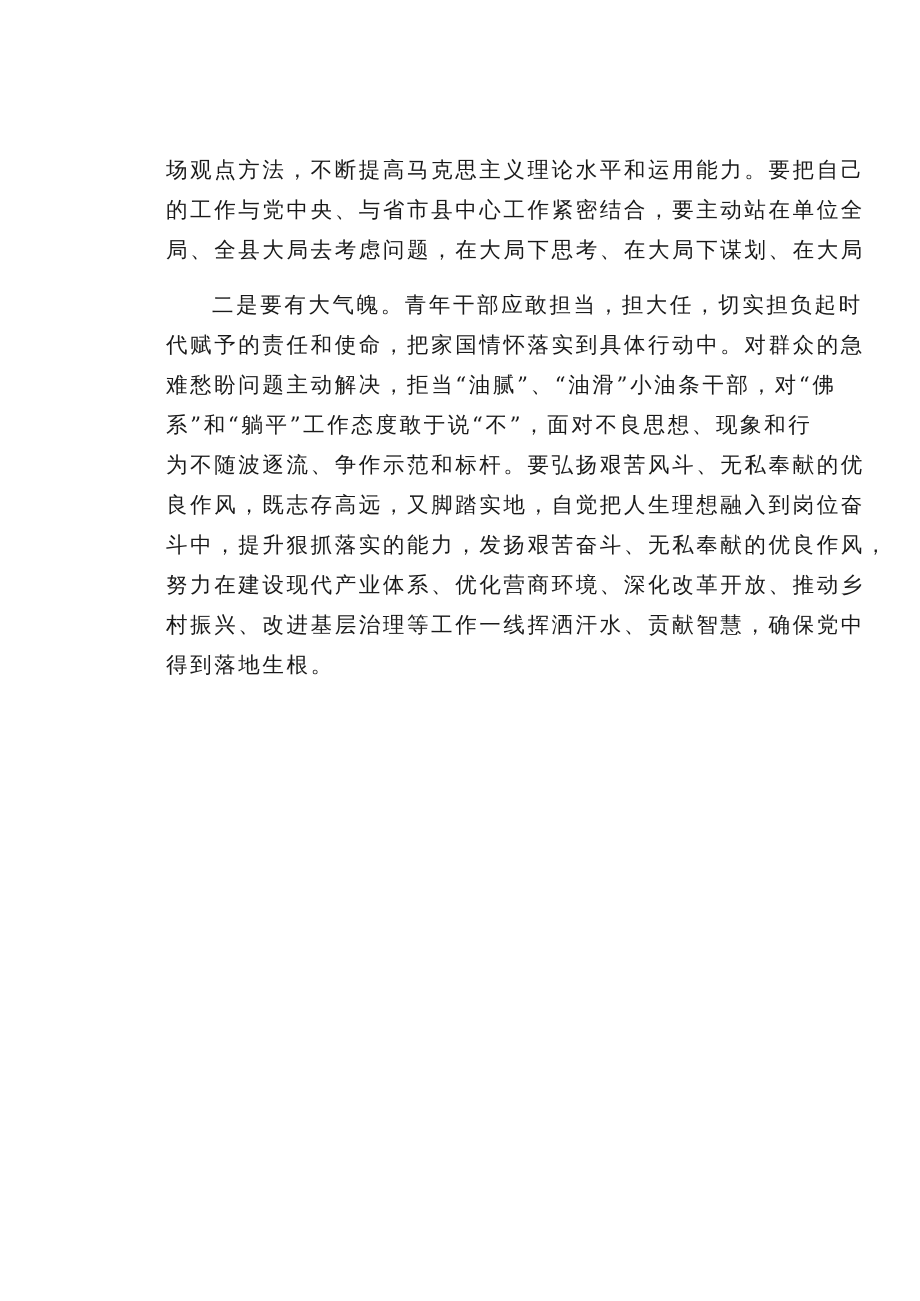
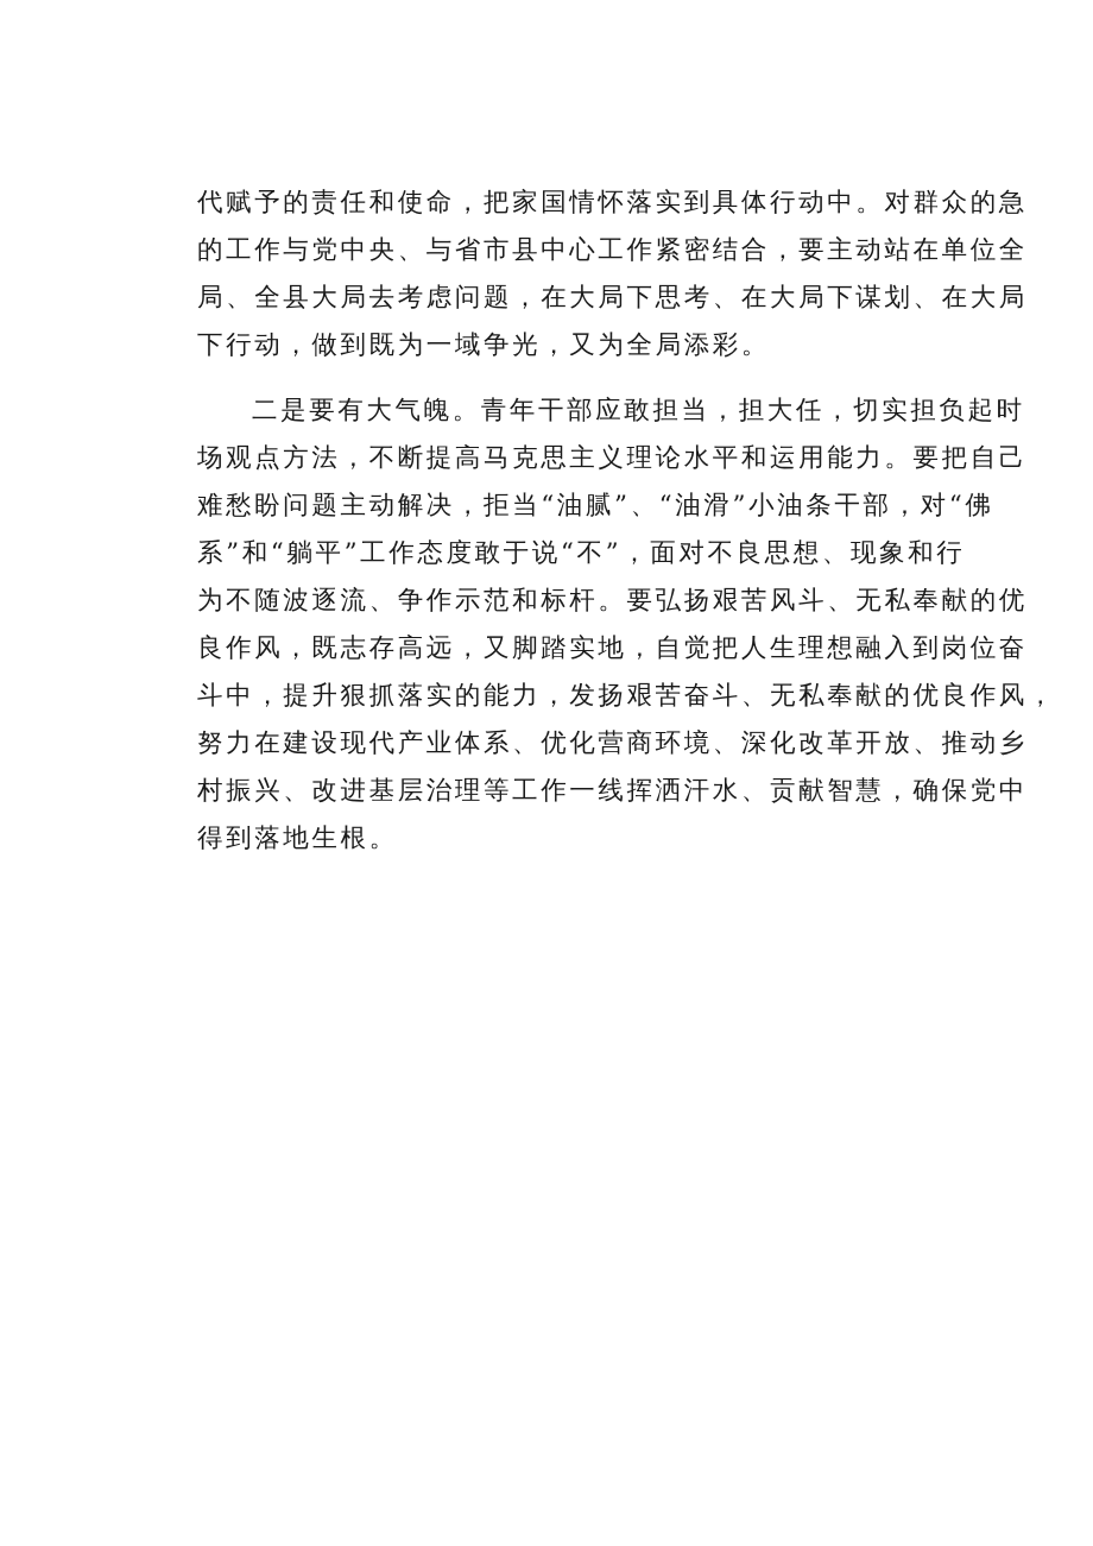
- 场观点方法，不断提高马克思主义理论水平和运用能力。要把自己
+ 代赋予的责任和使命，把家国情怀落实到具体行动中。对群众的急
  的工作与党中央、与省市县中心工作紧密结合，要主动站在单位全
  局、全县大局去考虑问题，在大局下思考、在大局下谋划、在大局
+ 下行动，做到既为一域争光，又为全局添彩。
  二是要有大气魄。青年干部应敢担当，担大任，切实担负起时
- 代赋予的责任和使命，把家国情怀落实到具体行动中。对群众的急
+ 场观点方法，不断提高马克思主义理论水平和运用能力。要把自己
  难愁盼问题主动解决，拒当“油腻”、“油滑”小油条干部，对“佛
  系”和“躺平”工作态度敢于说“不”，面对不良思想、现象和行
  为不随波逐流、争作示范和标杆。要弘扬艰苦风斗、无私奉献的优
  良作风，既志存高远，又脚踏实地，自觉把人生理想融入到岗位奋
  斗中，提升狠抓落实的能力，发扬艰苦奋斗、无私奉献的优良作风，
  努力在建设现代产业体系、优化营商环境、深化改革开放、推动乡
  村振兴、改进基层治理等工作一线挥洒汗水、贡献智慧，确保党中
  得到落地生根。
